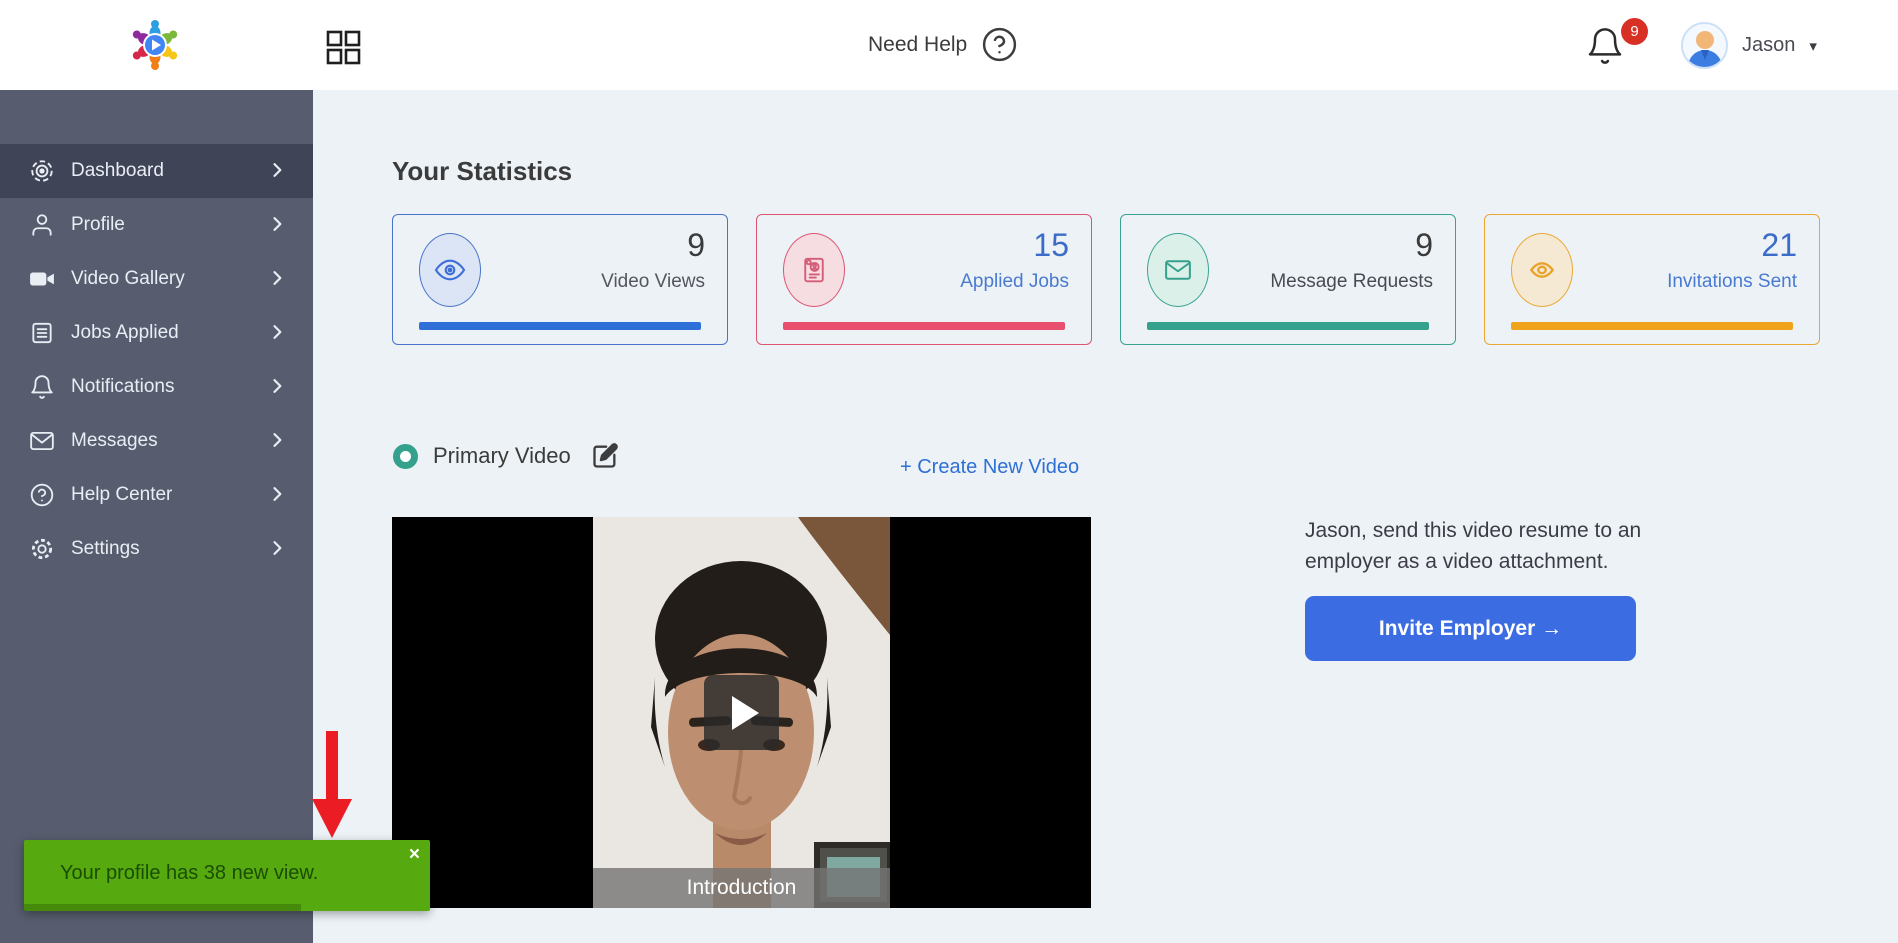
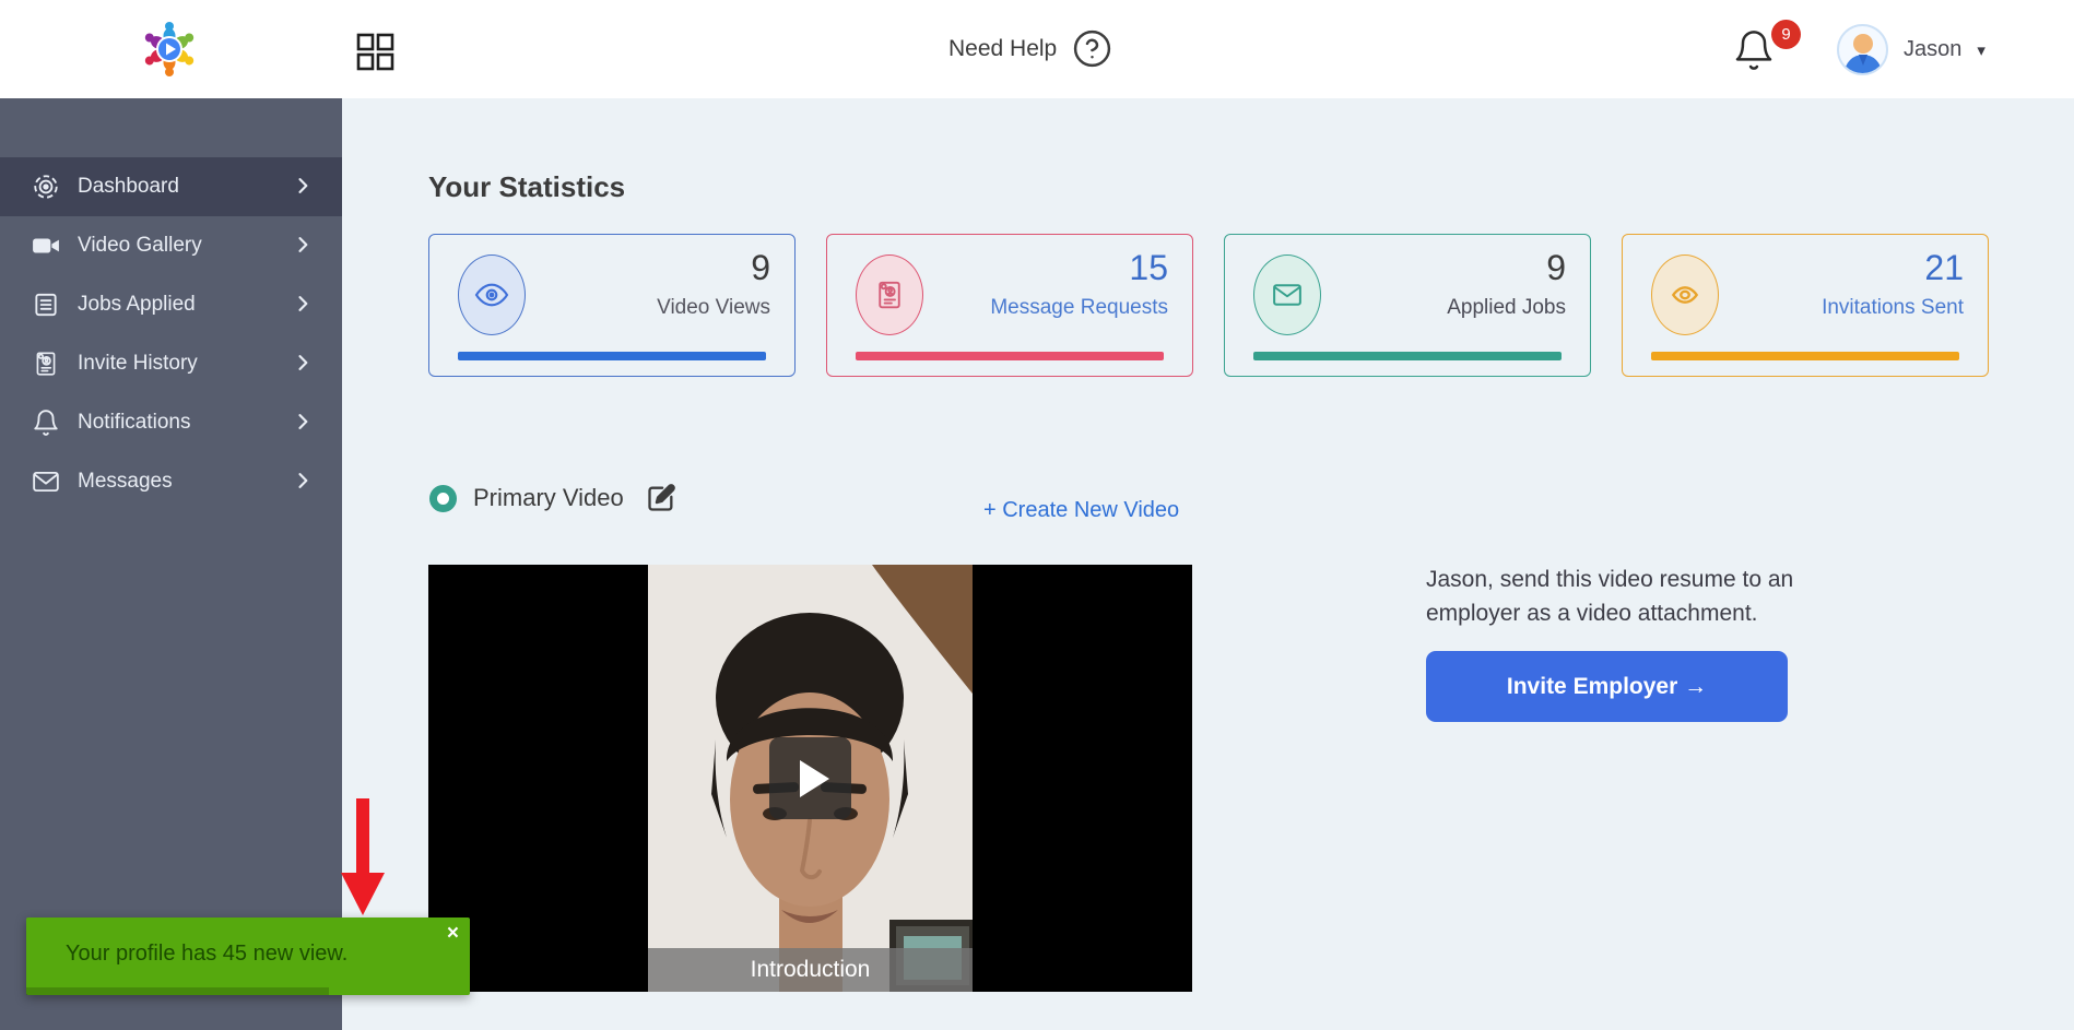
  Need Help
  9
  Jason
  ▾
  Dashboard
- Profile
  Video Gallery
  Jobs Applied
+ Invite History
  Notifications
  Messages
- Help Center
- Settings
  Your Statistics
  9
  Video Views
  15
- Applied Jobs
+ Message Requests
  9
- Message Requests
+ Applied Jobs
  21
  Invitations Sent
  Primary Video
  + Create New Video
  Introduction
  Jason, send this video resume to an employer as a video attachment.
  Invite Employer →
- Your profile has 38 new view.
+ Your profile has 45 new view.
  ×
